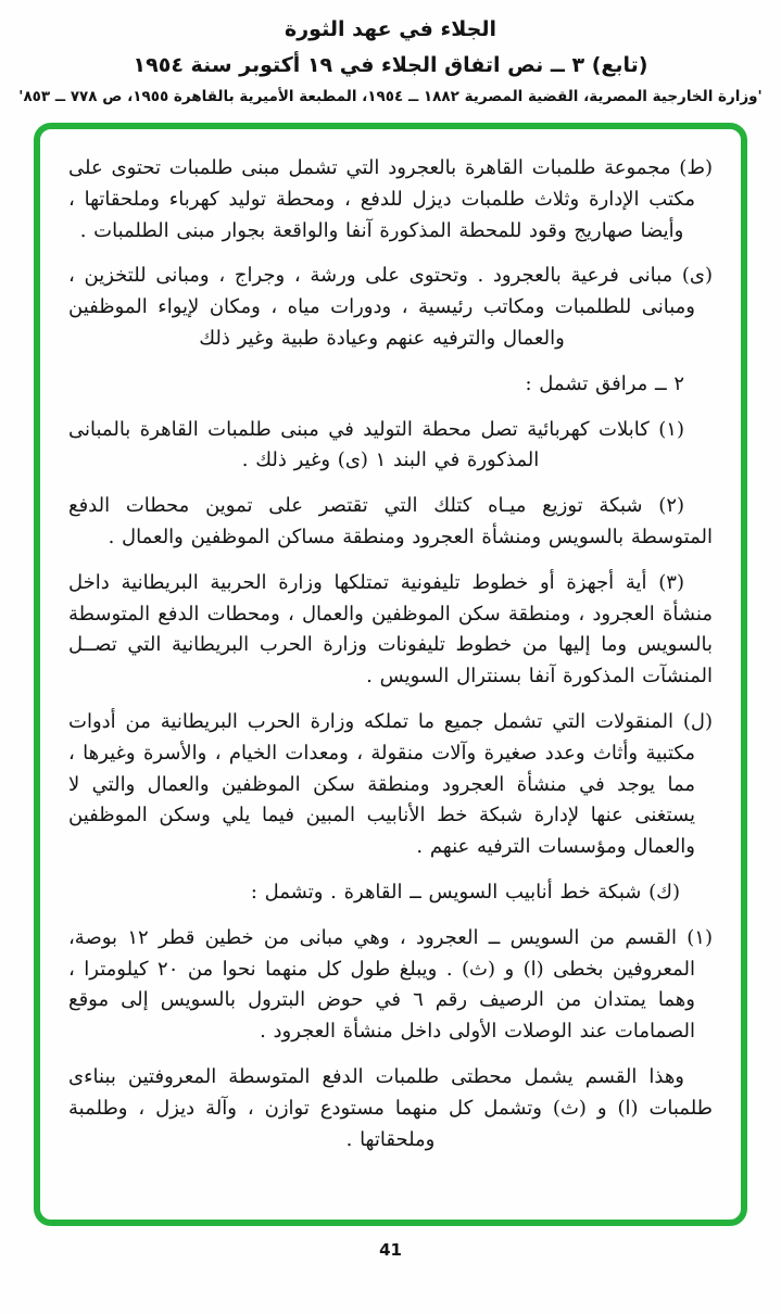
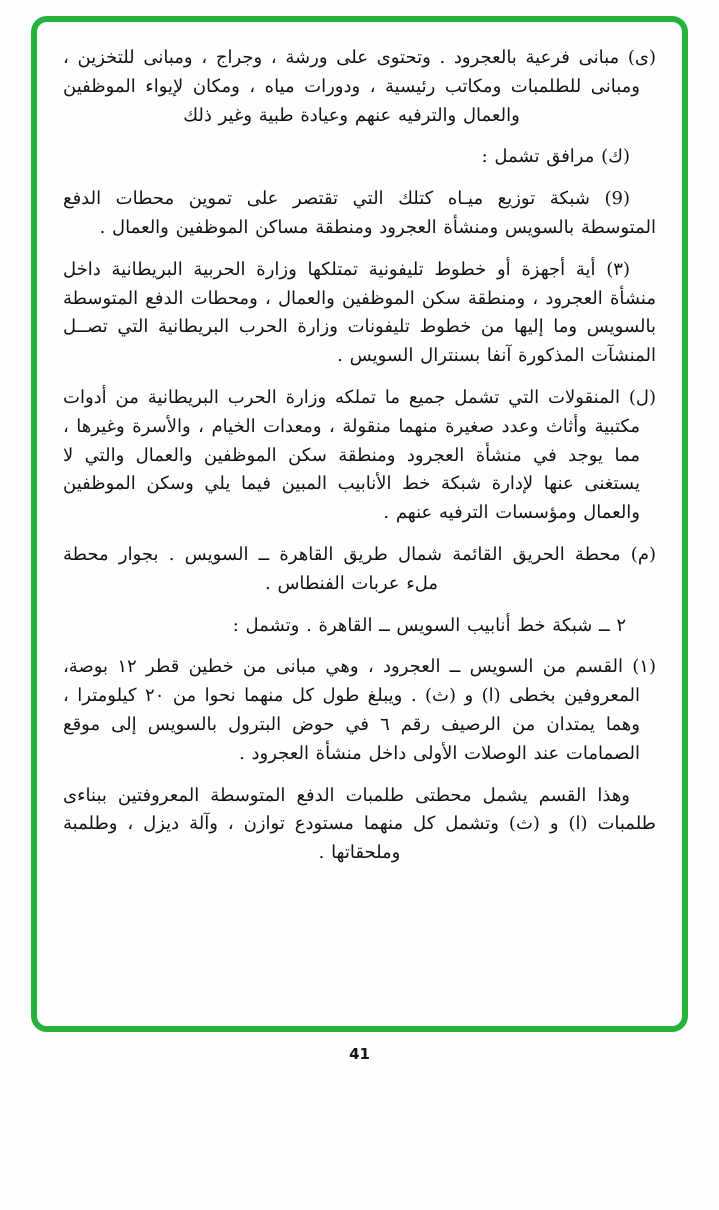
- الجلاء في عهد الثورة
- (تابع) ٣ ــ نص اتفاق الجلاء في ١٩ أكتوبر سنة ١٩٥٤
- 'وزارة الخارجية المصرية، القضية المصرية ١٨٨٢ ــ ١٩٥٤، المطبعة الأميرية بالقاهرة ١٩٥٥، ص ٧٧٨ ــ ٨٥٣'
- (ط) مجموعة طلمبات القاهرة بالعجرود التي تشمل مبنى طلمبات تحتوى على مكتب الإدارة وثلاث طلمبات ديزل للدفع ، ومحطة توليد كهرباء وملحقاتها ، وأيضا صهاريج وقود للمحطة المذكورة آنفا والواقعة بجوار مبنى الطلمبات .
  (ى) مبانى فرعية بالعجرود . وتحتوى على ورشة ، وجراج ، ومبانى للتخزين ، ومبانى للطلمبات ومكاتب رئيسية ، ودورات مياه ، ومكان لإيواء الموظفين والعمال والترفيه عنهم وعيادة طبية وغير ذلك
- ٢ ــ مرافق تشمل :
+ (ك) مرافق تشمل :
- (١) كابلات كهربائية تصل محطة التوليد في مبنى طلمبات القاهرة بالمبانى المذكورة في البند ١ (ى) وغير ذلك .
- (٢) شبكة توزيع ميـاه كتلك التي تقتصر على تموين محطات الدفع المتوسطة بالسويس ومنشأة العجرود ومنطقة مساكن الموظفين والعمال .
+ (9) شبكة توزيع ميـاه كتلك التي تقتصر على تموين محطات الدفع المتوسطة بالسويس ومنشأة العجرود ومنطقة مساكن الموظفين والعمال .
  (٣) أية أجهزة أو خطوط تليفونية تمتلكها وزارة الحربية البريطانية داخل منشأة العجرود ، ومنطقة سكن الموظفين والعمال ، ومحطات الدفع المتوسطة بالسويس وما إليها من خطوط تليفونات وزارة الحرب البريطانية التي تصــل المنشآت المذكورة آنفا بسنترال السويس .
- (ل) المنقولات التي تشمل جميع ما تملكه وزارة الحرب البريطانية من أدوات مكتبية وأثاث وعدد صغيرة وآلات منقولة ، ومعدات الخيام ، والأسرة وغيرها ، مما يوجد في منشأة العجرود ومنطقة سكن الموظفين والعمال والتي لا يستغنى عنها لإدارة شبكة خط الأنابيب المبين فيما يلي وسكن الموظفين والعمال ومؤسسات الترفيه عنهم .
+ (ل) المنقولات التي تشمل جميع ما تملكه وزارة الحرب البريطانية من أدوات مكتبية وأثاث وعدد صغيرة منهما منقولة ، ومعدات الخيام ، والأسرة وغيرها ، مما يوجد في منشأة العجرود ومنطقة سكن الموظفين والعمال والتي لا يستغنى عنها لإدارة شبكة خط الأنابيب المبين فيما يلي وسكن الموظفين والعمال ومؤسسات الترفيه عنهم .
+ (م) محطة الحريق القائمة شمال طريق القاهرة ــ السويس . بجوار محطة ملء عربات الفنطاس .
- (ك) شبكة خط أنابيب السويس ــ القاهرة . وتشمل :
+ ٢ ــ شبكة خط أنابيب السويس ــ القاهرة . وتشمل :
  (١) القسم من السويس ــ العجرود ، وهي مبانى من خطين قطر ١٢ بوصة، المعروفين بخطى (ا) و (ث) . ويبلغ طول كل منهما نحوا من ٢٠ كيلومترا ، وهما يمتدان من الرصيف رقم ٦ في حوض البترول بالسويس إلى موقع الصمامات عند الوصلات الأولى داخل منشأة العجرود .
  وهذا القسم يشمل محطتى طلمبات الدفع المتوسطة المعروفتين ببناءى طلمبات (ا) و (ث) وتشمل كل منهما مستودع توازن ، وآلة ديزل ، وطلمبة وملحقاتها .
  41
